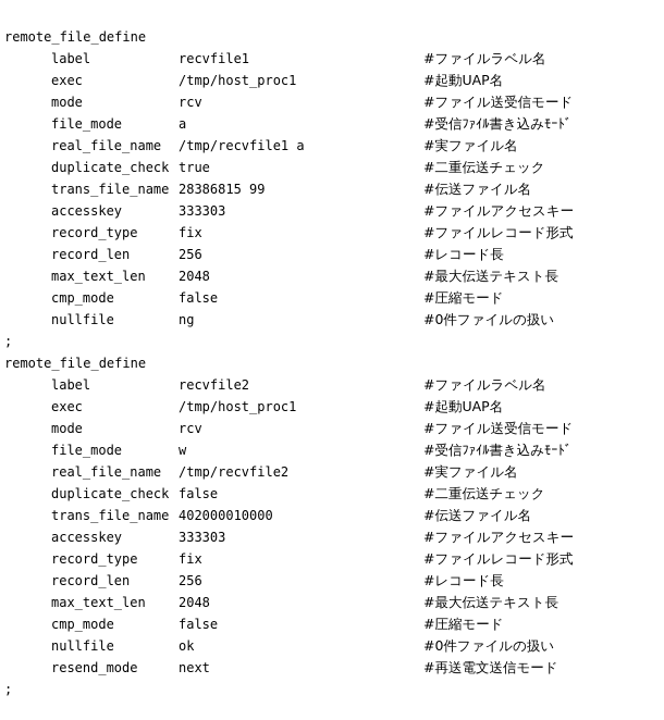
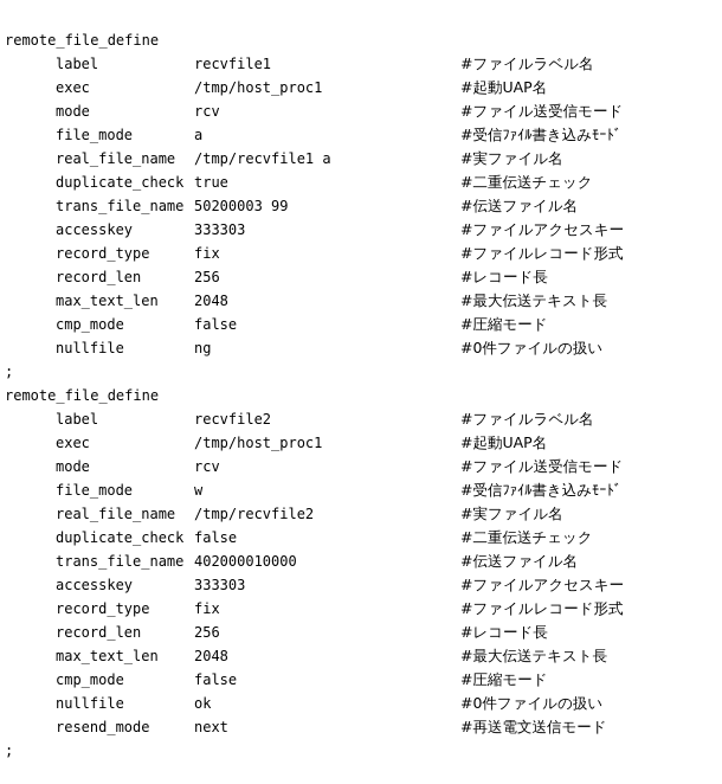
  remote_file_define
  label
  recvfile1
  #ファイルラベル名
  exec
  /tmp/host_proc1
  #起動UAP名
  mode
  rcv
  #ファイル送受信モード
  file_mode
  a
  #受信ﾌｧｲﾙ書き込みﾓｰﾄﾞ
  real_file_name
  /tmp/recvfile1 a
  #実ファイル名
  duplicate_check
  true
  #二重伝送チェック
  trans_file_name
- 28386815 99
+ 50200003 99
  #伝送ファイル名
  accesskey
  333303
  #ファイルアクセスキー
  record_type
  fix
  #ファイルレコード形式
  record_len
  256
  #レコード長
  max_text_len
  2048
  #最大伝送テキスト長
  cmp_mode
  false
  #圧縮モード
  nullfile
  ng
  #0件ファイルの扱い
  ;
  remote_file_define
  label
  recvfile2
  #ファイルラベル名
  exec
  /tmp/host_proc1
  #起動UAP名
  mode
  rcv
  #ファイル送受信モード
  file_mode
  w
  #受信ﾌｧｲﾙ書き込みﾓｰﾄﾞ
  real_file_name
  /tmp/recvfile2
  #実ファイル名
  duplicate_check
  false
  #二重伝送チェック
  trans_file_name
  402000010000
  #伝送ファイル名
  accesskey
  333303
  #ファイルアクセスキー
  record_type
  fix
  #ファイルレコード形式
  record_len
  256
  #レコード長
  max_text_len
  2048
  #最大伝送テキスト長
  cmp_mode
  false
  #圧縮モード
  nullfile
  ok
  #0件ファイルの扱い
  resend_mode
  next
  #再送電文送信モード
  ;
